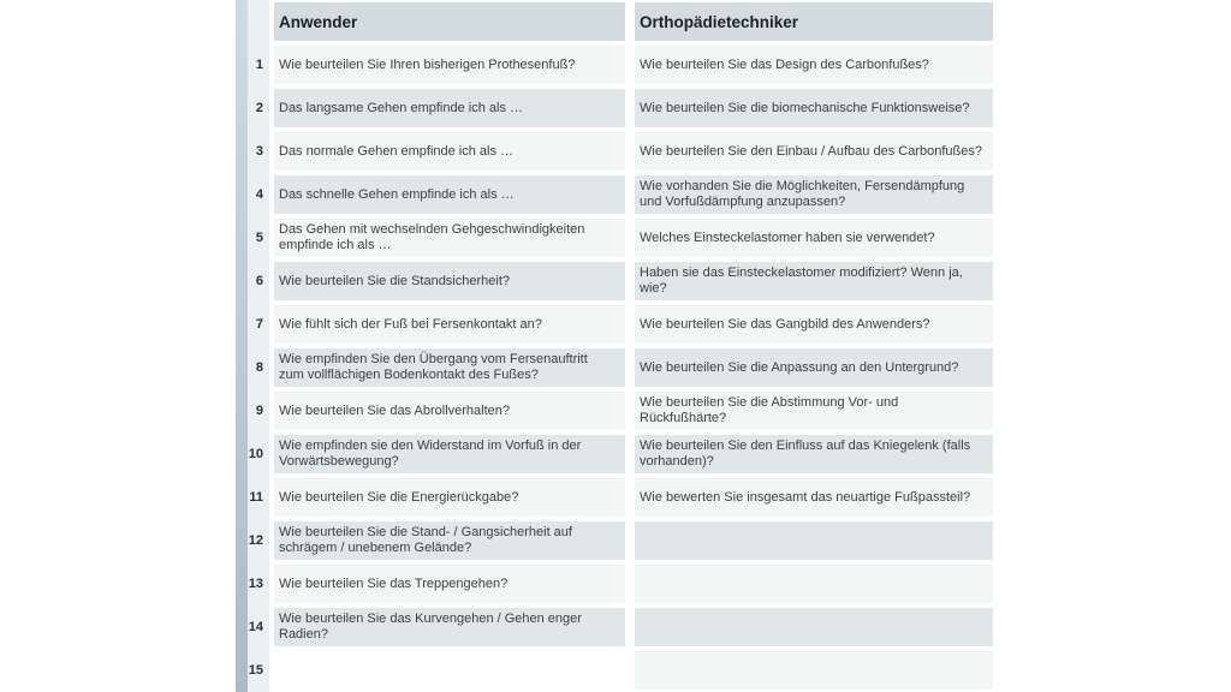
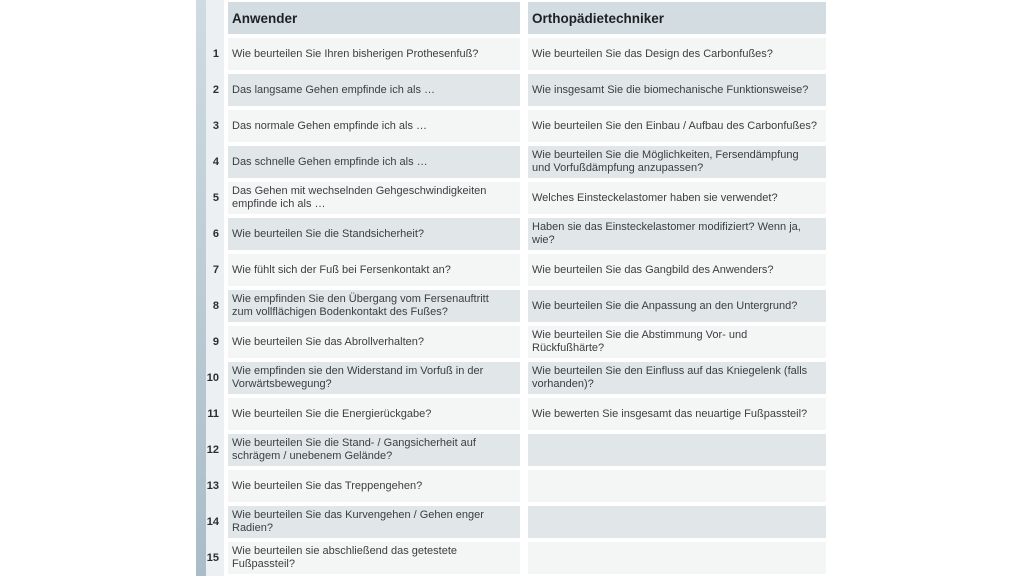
  Anwender
  Orthopädietechniker
  1
  Wie beurteilen Sie Ihren bisherigen Prothesenfuß?
  Wie beurteilen Sie das Design des Carbonfußes?
  2
  Das langsame Gehen empfinde ich als …
- Wie beurteilen Sie die biomechanische Funktionsweise?
+ Wie insgesamt Sie die biomechanische Funktionsweise?
  3
  Das normale Gehen empfinde ich als …
  Wie beurteilen Sie den Einbau / Aufbau des Carbonfußes?
  4
  Das schnelle Gehen empfinde ich als …
- Wie vorhanden Sie die Möglichkeiten, Fersendämpfung und Vorfußdämpfung anzupassen?
+ Wie beurteilen Sie die Möglichkeiten, Fersendämpfung und Vorfußdämpfung anzupassen?
  5
  Das Gehen mit wechselnden Gehgeschwindigkeiten empfinde ich als …
  Welches Einsteckelastomer haben sie verwendet?
  6
  Wie beurteilen Sie die Standsicherheit?
  Haben sie das Einsteckelastomer modifiziert? Wenn ja, wie?
  7
  Wie fühlt sich der Fuß bei Fersenkontakt an?
  Wie beurteilen Sie das Gangbild des Anwenders?
  8
  Wie empfinden Sie den Übergang vom Fersenauftritt zum vollflächigen Bodenkontakt des Fußes?
  Wie beurteilen Sie die Anpassung an den Untergrund?
  9
  Wie beurteilen Sie das Abrollverhalten?
  Wie beurteilen Sie die Abstimmung Vor- und Rückfußhärte?
  10
  Wie empfinden sie den Widerstand im Vorfuß in der Vorwärtsbewegung?
  Wie beurteilen Sie den Einfluss auf das Kniegelenk (falls vorhanden)?
  11
  Wie beurteilen Sie die Energierückgabe?
  Wie bewerten Sie insgesamt das neuartige Fußpassteil?
  12
  Wie beurteilen Sie die Stand- / Gangsicherheit auf schrägem / unebenem Gelände?
  13
  Wie beurteilen Sie das Treppengehen?
  14
  Wie beurteilen Sie das Kurvengehen / Gehen enger Radien?
  15
+ Wie beurteilen sie abschließend das getestete Fußpassteil?
